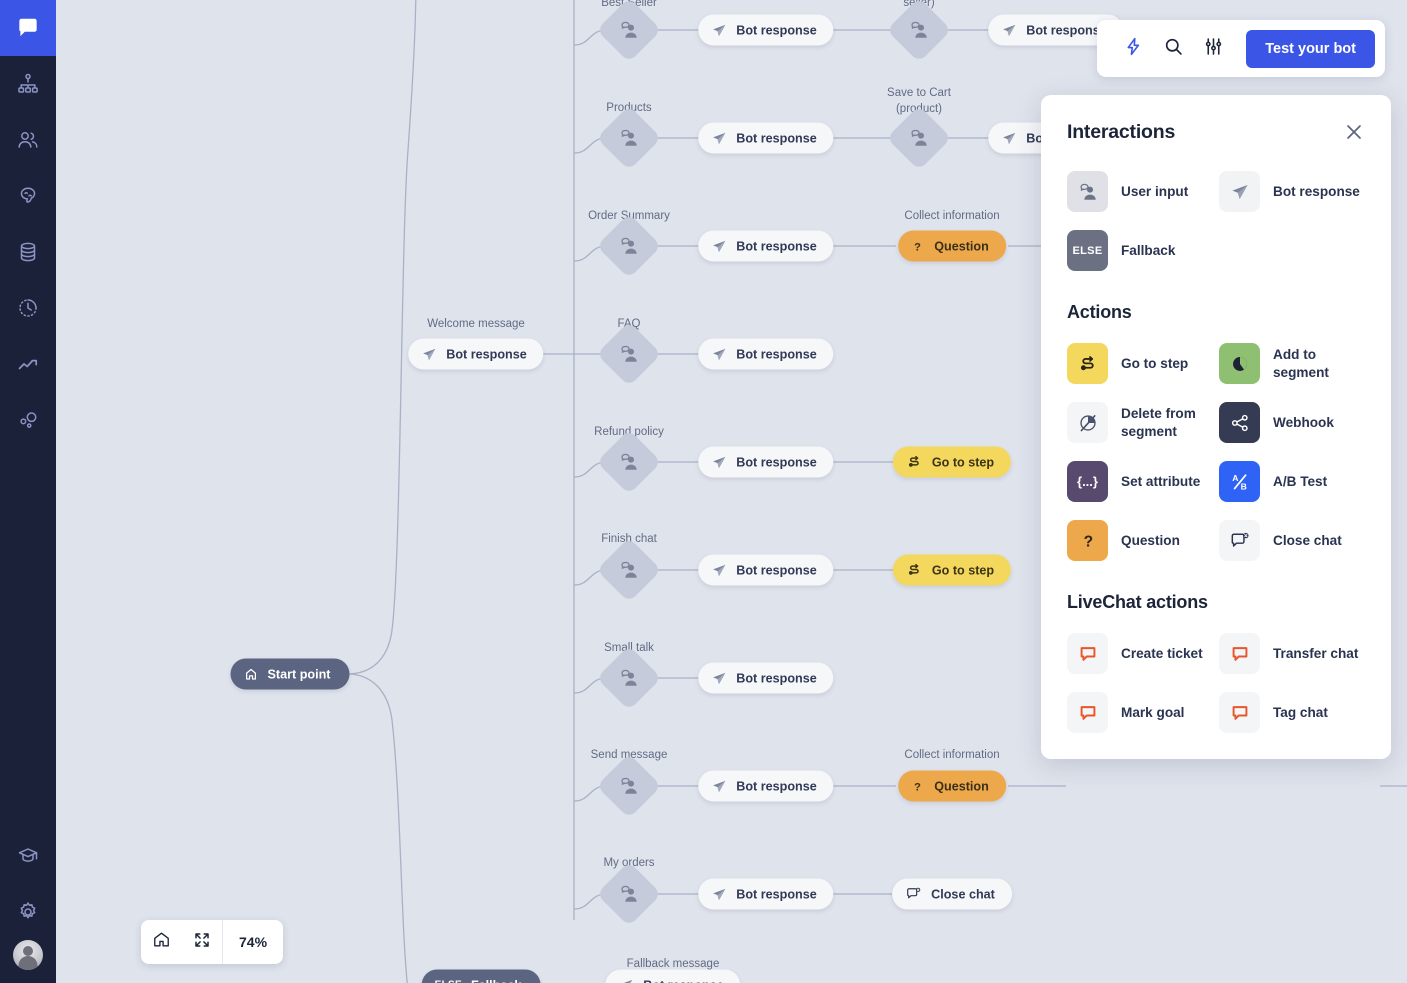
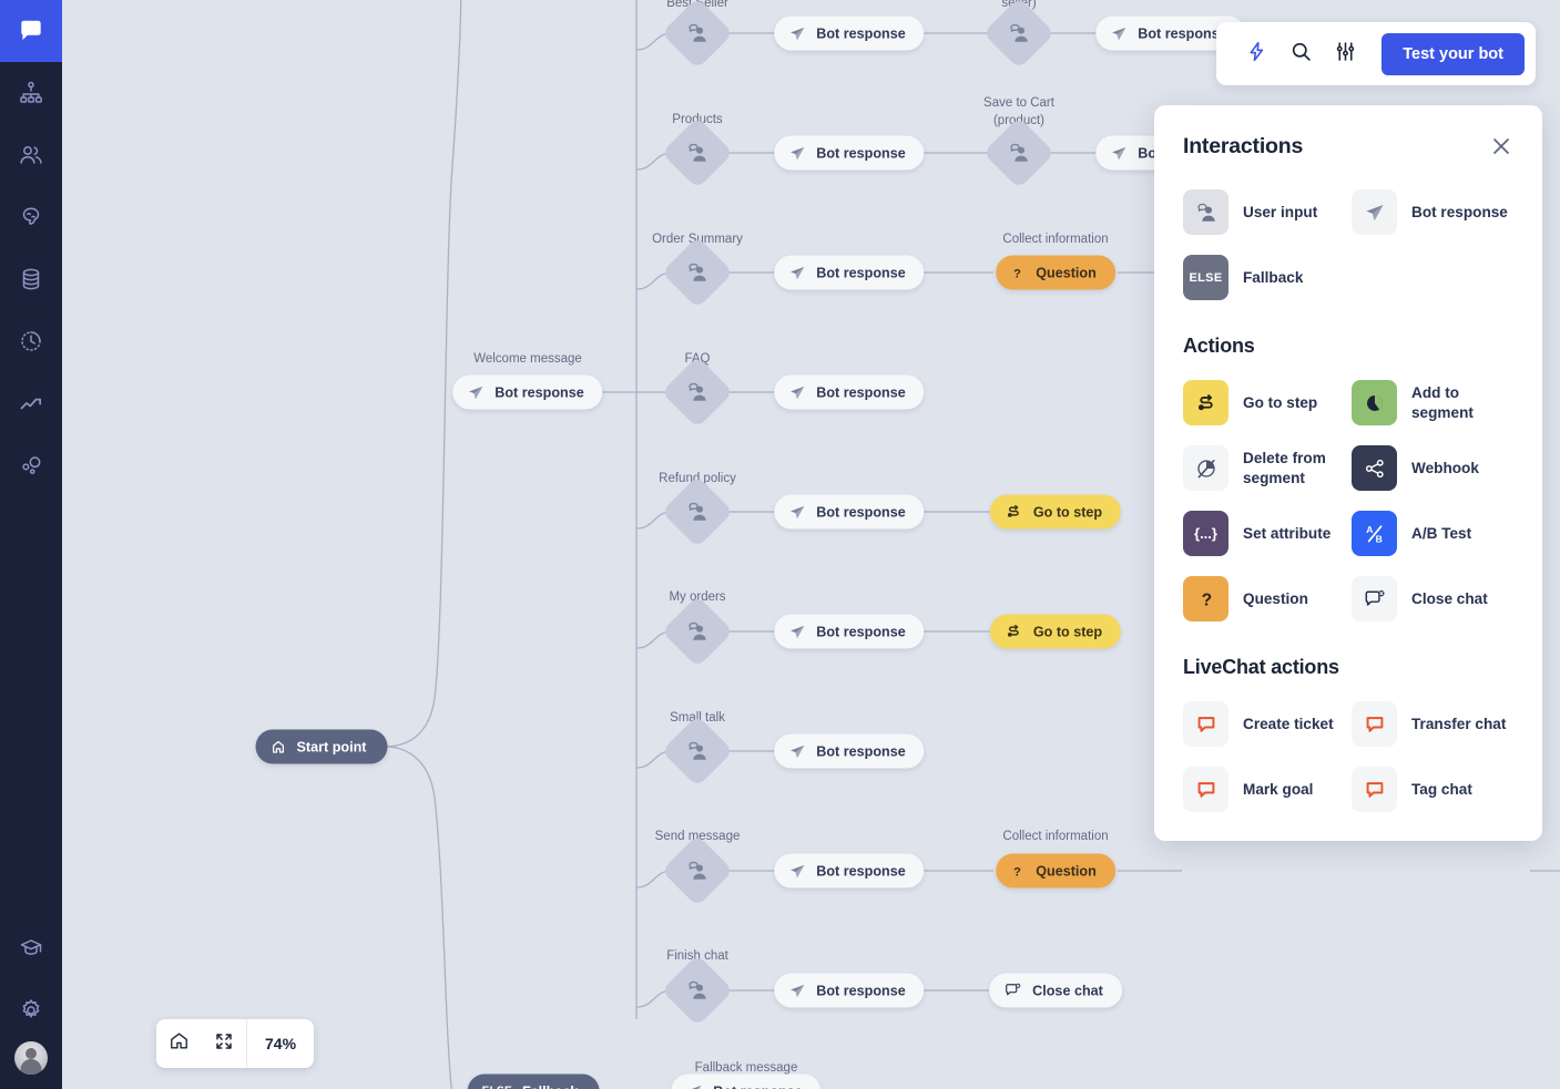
  Beseller
  Proucts
  Save to Cart
  (prouct)
  Order Summary
  Collect information
  Welcome message
  Refun policy
- Finish chat
+ My orders
  Smal talk
  Send message
  Collect information
- My orders
+ Finish chat
  Fallback message
  Start point
  Bot response
  Bot respons
  Bot response
  Bot response
  ?
  Question
  Bot response
  Bot response
  Bot response
  Go to step
  Bot response
  Go to step
  Bot response
  Bot response
  ?
  Question
  Bot response
  Close chat
  74%
  Test your bot
  Interactions
  User input
  Bot response
  ELSE
  Fallback
  Actions
  Go to step
  Add to segment
  Delete from segment
  Webhook
  {...}
  Set attribute
  A
  B
  A/B Test
  ?
  Question
  Close chat
  LiveChat actions
  Create ticket
  Transfer chat
  Mark goal
  Tag chat
